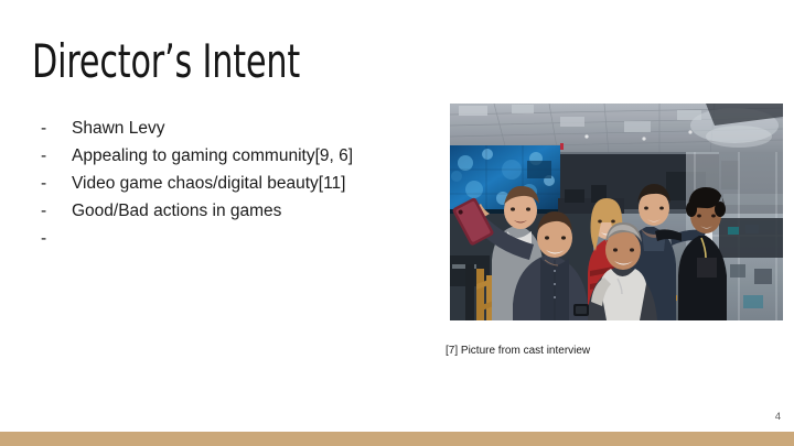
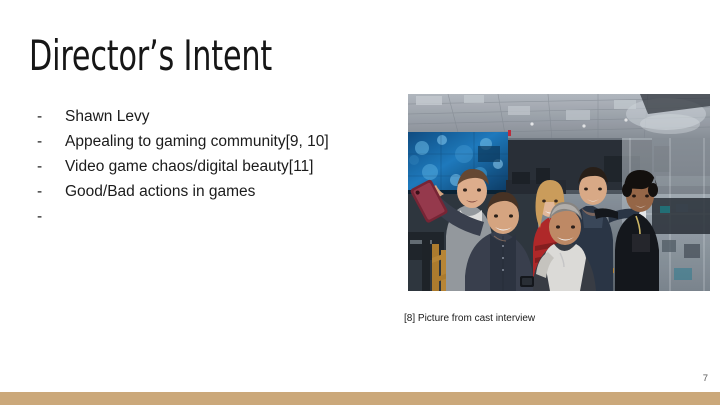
  Director’s Intent
  -
  Shawn Levy
  -
- Appealing to gaming community[9, 6]
+ Appealing to gaming community[9, 10]
  -
  Video game chaos/digital beauty[11]
  -
  Good/Bad actions in games
  -
- [7] Picture from cast interview
+ [8] Picture from cast interview
- 4
+ 7
